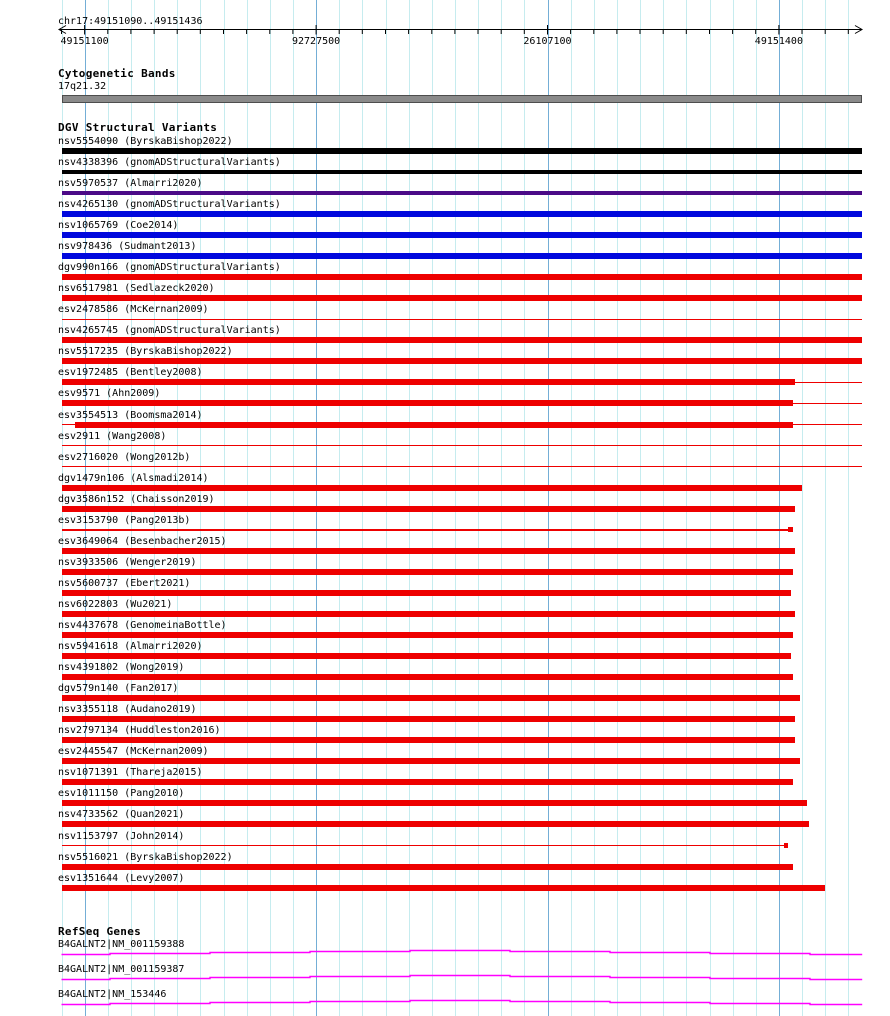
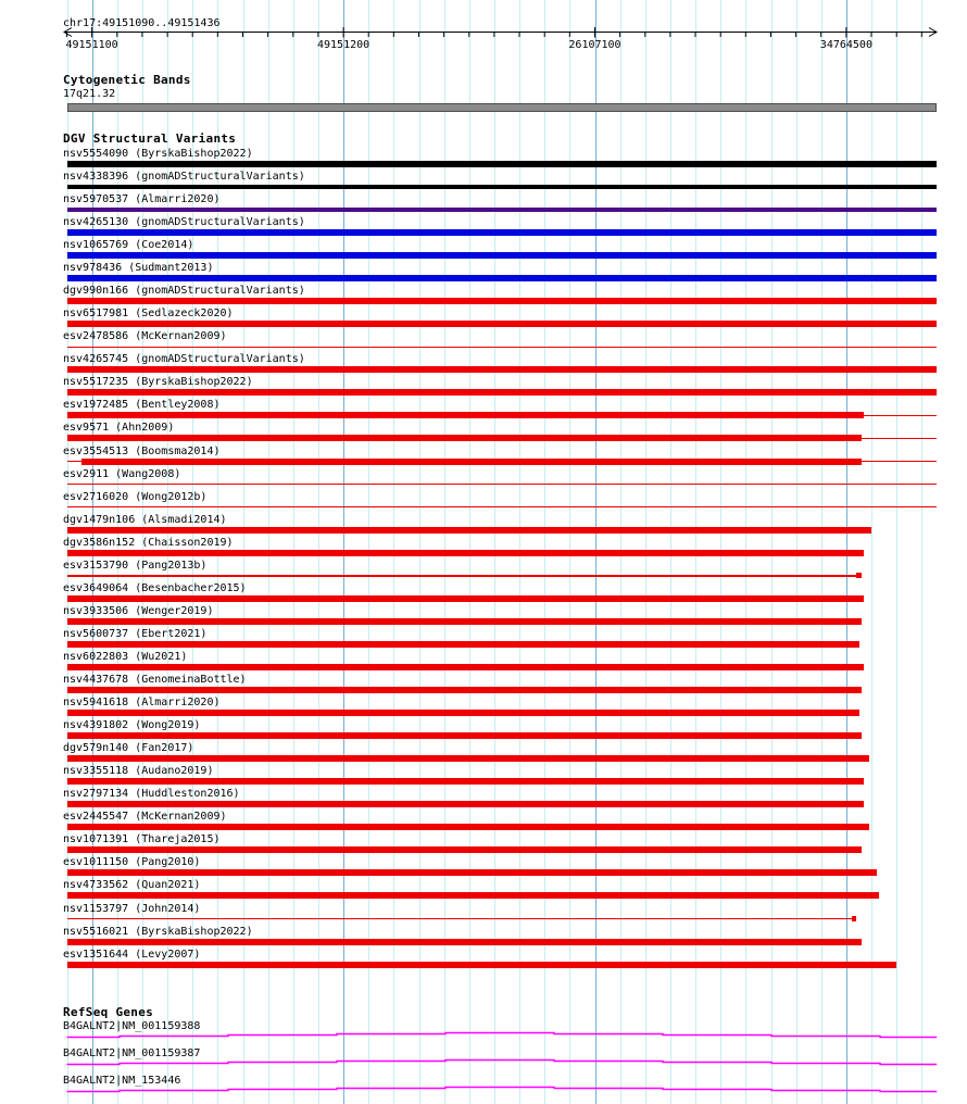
  chr17:49151090..49151436
  49151100
- 92727500
+ 49151200
  26107100
- 49151400
+ 34764500
  Cytogenetic Bands
  17q21.32
  DGV Structural Variants
  nsv5554090 (ByrskaBishop2022)
  nsv4338396 (gnomADStructuralVariants)
  nsv5970537 (Almarri2020)
  nsv4265130 (gnomADStructuralVariants)
  nsv1065769 (Coe2014)
  nsv978436 (Sudmant2013)
  dgv990n166 (gnomADStructuralVariants)
  nsv6517981 (Sedlazeck2020)
  esv2478586 (McKernan2009)
  nsv4265745 (gnomADStructuralVariants)
  nsv5517235 (ByrskaBishop2022)
  esv1972485 (Bentley2008)
  esv9571 (Ahn2009)
  esv3554513 (Boomsma2014)
  esv2911 (Wang2008)
  esv2716020 (Wong2012b)
  dgv1479n106 (Alsmadi2014)
  dgv3586n152 (Chaisson2019)
  esv3153790 (Pang2013b)
  esv3649064 (Besenbacher2015)
  nsv3933506 (Wenger2019)
  nsv5600737 (Ebert2021)
  nsv6022803 (Wu2021)
  nsv4437678 (GenomeinaBottle)
  nsv5941618 (Almarri2020)
  nsv4391802 (Wong2019)
  dgv579n140 (Fan2017)
  nsv3355118 (Audano2019)
  nsv2797134 (Huddleston2016)
  esv2445547 (McKernan2009)
  nsv1071391 (Thareja2015)
  esv1011150 (Pang2010)
  nsv4733562 (Quan2021)
  nsv1153797 (John2014)
  nsv5516021 (ByrskaBishop2022)
  esv1351644 (Levy2007)
  RefSeq Genes
  B4GALNT2|NM_001159388
  B4GALNT2|NM_001159387
  B4GALNT2|NM_153446
